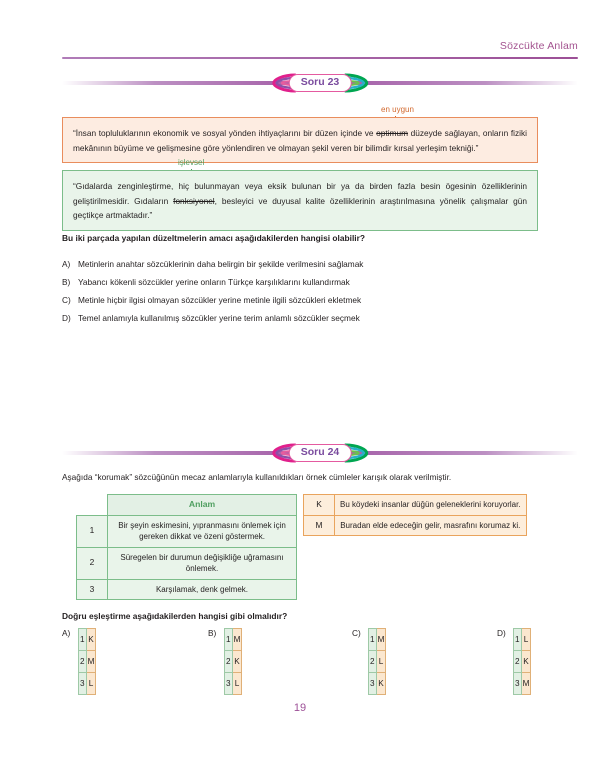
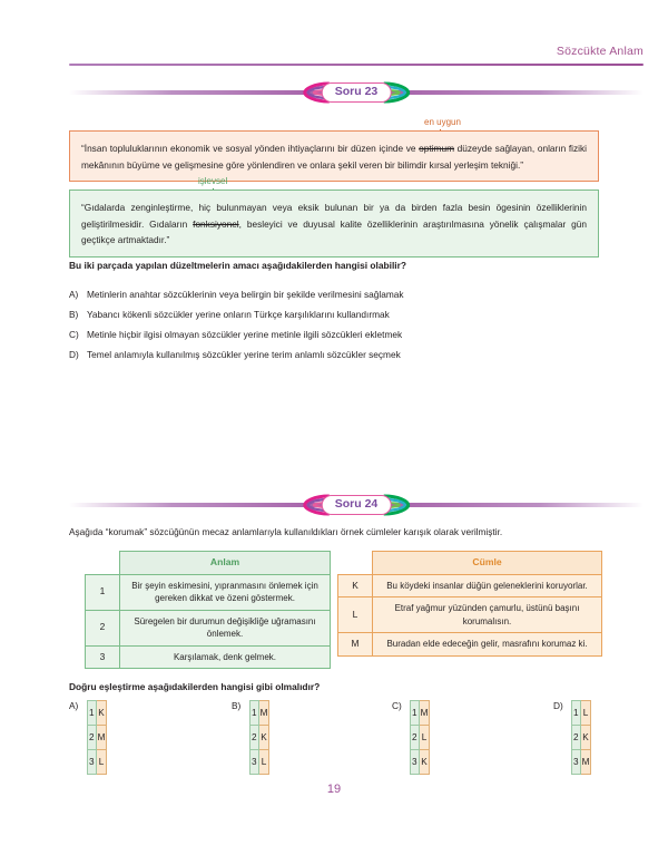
  Sözcükte Anlam
  Soru 23
  en uygun
- “İnsan topluluklarının ekonomik ve sosyal yönden ihtiyaçlarını bir düzen içinde ve optimum düzeyde sağlayan, onların fiziki mekânının büyüme ve gelişmesine göre yönlendiren ve olmayan şekil veren bir bilimdir kırsal yerleşim tekniği.”
+ “İnsan topluluklarının ekonomik ve sosyal yönden ihtiyaçlarını bir düzen içinde ve optimum düzeyde sağlayan, onların fiziki mekânının büyüme ve gelişmesine göre yönlendiren ve onlara şekil veren bir bilimdir kırsal yerleşim tekniği.”
  işlevsel
  “Gıdalarda zenginleştirme, hiç bulunmayan veya eksik bulunan bir ya da birden fazla besin ögesinin özelliklerinin geliştirilmesidir. Gıdaların fonksiyonel, besleyici ve duyusal kalite özelliklerinin araştırılmasına yönelik çalışmalar gün geçtikçe artmaktadır.”
  Bu iki parçada yapılan düzeltmelerin amacı aşağıdakilerden hangisi olabilir?
- A) Metinlerin anahtar sözcüklerinin daha belirgin bir şekilde verilmesini sağlamak
+ A) Metinlerin anahtar sözcüklerinin veya belirgin bir şekilde verilmesini sağlamak
  B) Yabancı kökenli sözcükler yerine onların Türkçe karşılıklarını kullandırmak
  C) Metinle hiçbir ilgisi olmayan sözcükler yerine metinle ilgili sözcükleri ekletmek
  D) Temel anlamıyla kullanılmış sözcükler yerine terim anlamlı sözcükler seçmek
  Soru 24
  Aşağıda “korumak” sözcüğünün mecaz anlamlarıyla kullanıldıkları örnek cümleler karışık olarak verilmiştir.
  	Anlam
  1	Bir şeyin eskimesini, yıpranmasını önlemek için gereken dikkat ve özeni göstermek.
  2	Süregelen bir durumun değişikliğe uğramasını önlemek.
  3	Karşılamak, denk gelmek.
+ 	Cümle
  K	Bu köydeki insanlar düğün geleneklerini koruyorlar.
+ L	Etraf yağmur yüzünden çamurlu, üstünü başını korumalısın.
  M	Buradan elde edeceğin gelir, masrafını korumaz ki.
  Doğru eşleştirme aşağıdakilerden hangisi gibi olmalıdır?
  A)
  1	K
  2	M
  3	L
  B)
  1	M
  2	K
  3	L
  C)
  1	M
  2	L
  3	K
  D)
  1	L
  2	K
  3	M
  19
